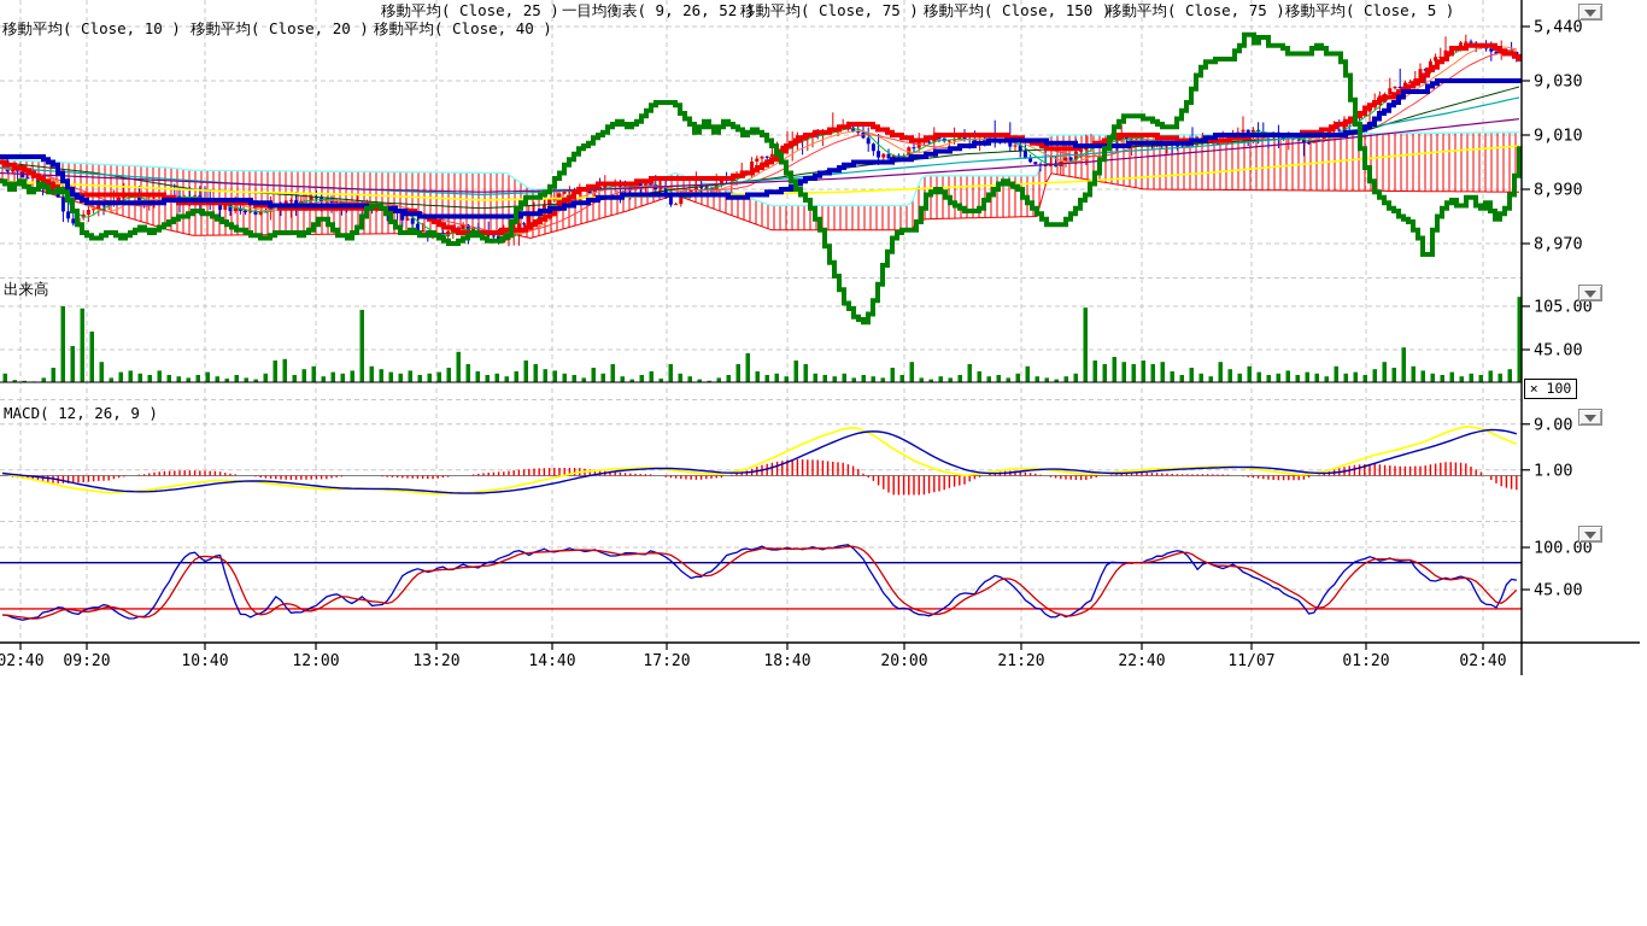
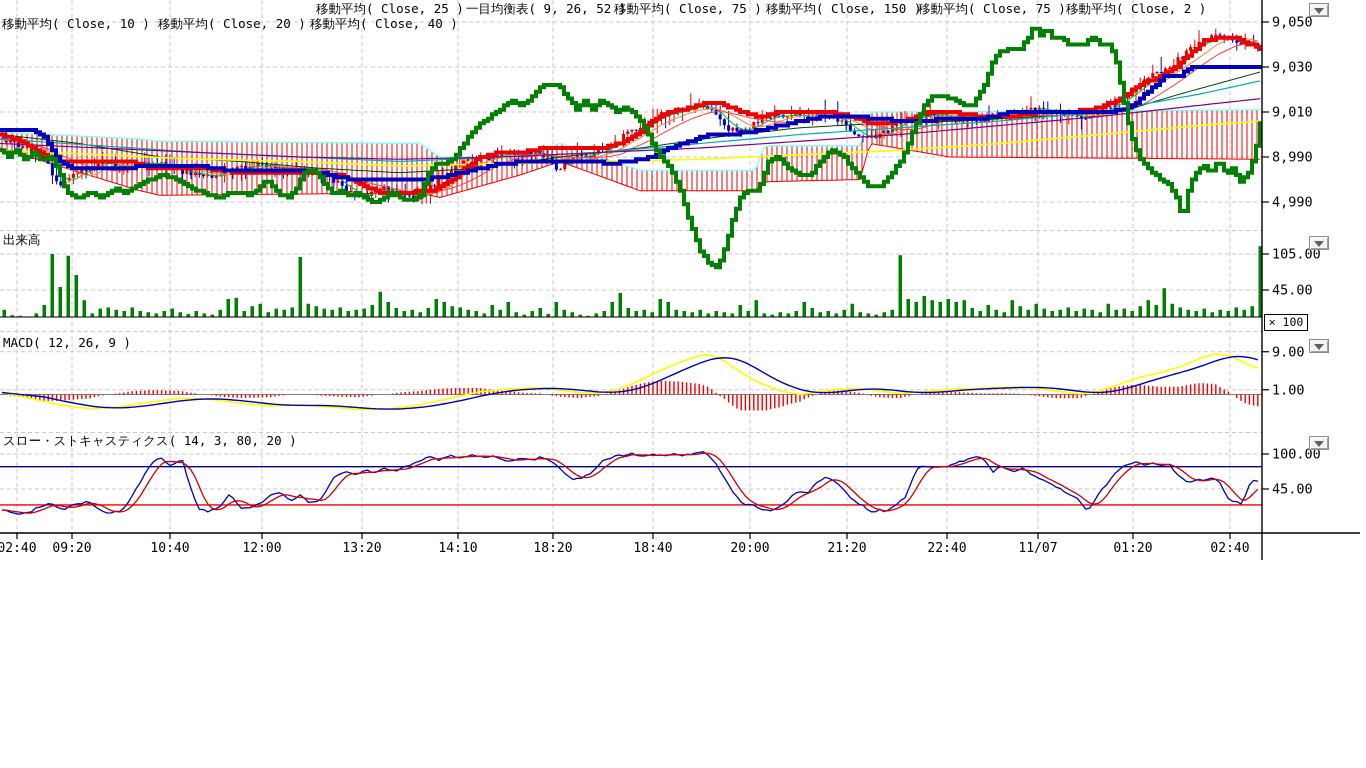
  02:40
  09:20
  10:40
  12:00
  13:20
- 14:40
+ 14:10
- 17:20
+ 18:20
  18:40
  20:00
  21:20
  22:40
  11/07
  01:20
  02:40
- 5,440
+ 9,050
  9,030
  9,010
  8,990
- 8,970
+ 4,990
  105.00
  45.00
  9.00
  1.00
  100.00
  45.00
  移動平均( Close, 25 )
  一目均衡表( 9, 26, 52 )
  移動平均( Close, 75 )
  移動平均( Close, 150 )
  移動平均( Close, 75 )
- 移動平均( Close, 5 )
+ 移動平均( Close, 2 )
  移動平均( Close, 10 )
  移動平均( Close, 20 )
  移動平均( Close, 40 )
  出来高
  MACD( 12, 26, 9 )
+ スロー・ストキャスティクス( 14, 3, 80, 20 )
  × 100
